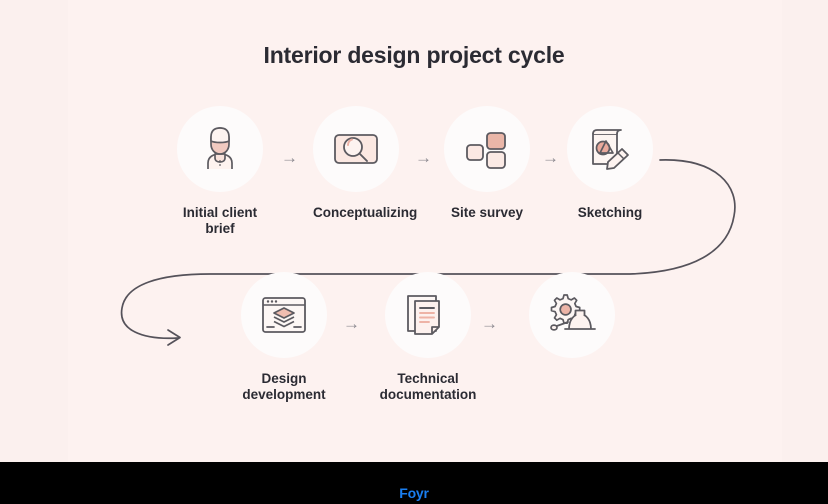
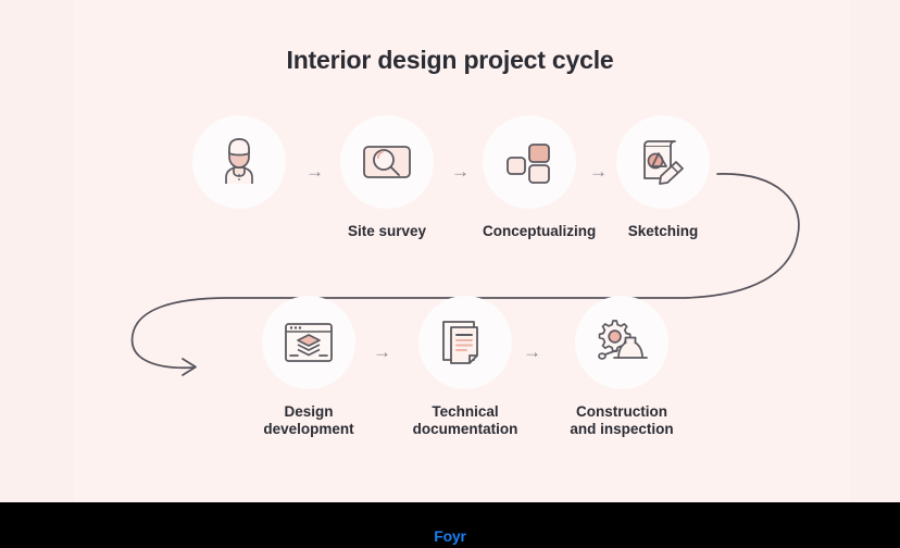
  Interior design project cycle
- Initial client
- brief
  →
- Conceptualizing
+ Site survey
  →
- Site survey
+ Conceptualizing
  →
  Sketching
  Design
  development
  →
  Technical
  documentation
  →
+ Construction
+ and inspection
  Foyr
